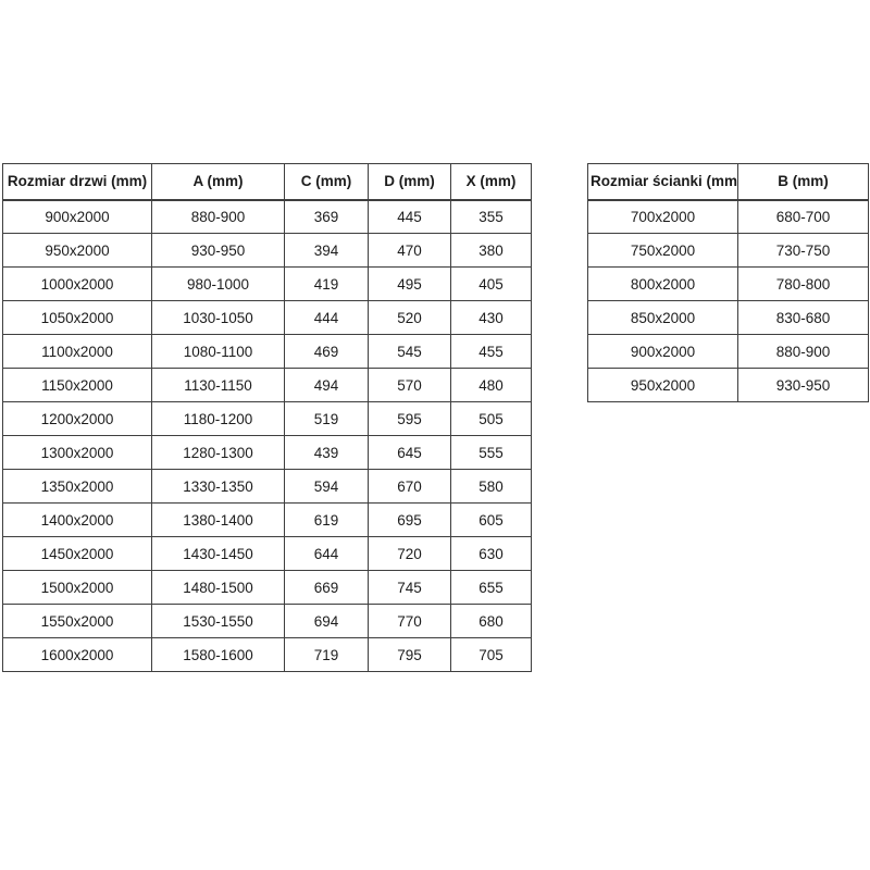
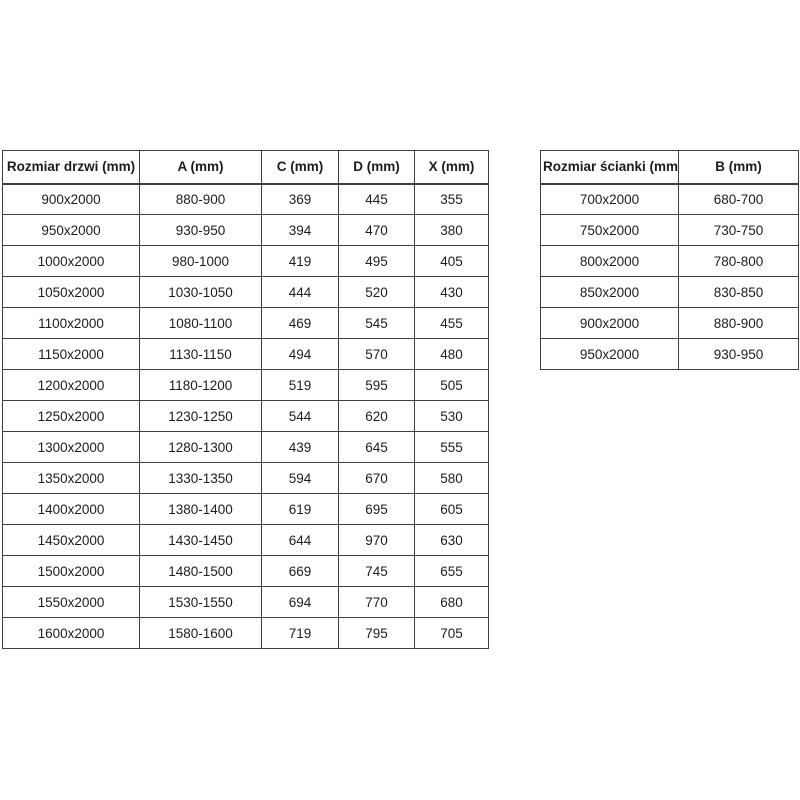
  Rozmiar drzwi (mm)	A (mm)	C (mm)	D (mm)	X (mm)
  900x2000	880-900	369	445	355
  950x2000	930-950	394	470	380
  1000x2000	980-1000	419	495	405
  1050x2000	1030-1050	444	520	430
  1100x2000	1080-1100	469	545	455
  1150x2000	1130-1150	494	570	480
  1200x2000	1180-1200	519	595	505
+ 1250x2000	1230-1250	544	620	530
  1300x2000	1280-1300	439	645	555
  1350x2000	1330-1350	594	670	580
  1400x2000	1380-1400	619	695	605
- 1450x2000	1430-1450	644	720	630
+ 1450x2000	1430-1450	644	970	630
  1500x2000	1480-1500	669	745	655
  1550x2000	1530-1550	694	770	680
  1600x2000	1580-1600	719	795	705
  Rozmiar ścianki (mm	B (mm)
  700x2000	680-700
  750x2000	730-750
  800x2000	780-800
- 850x2000	830-680
+ 850x2000	830-850
  900x2000	880-900
  950x2000	930-950
